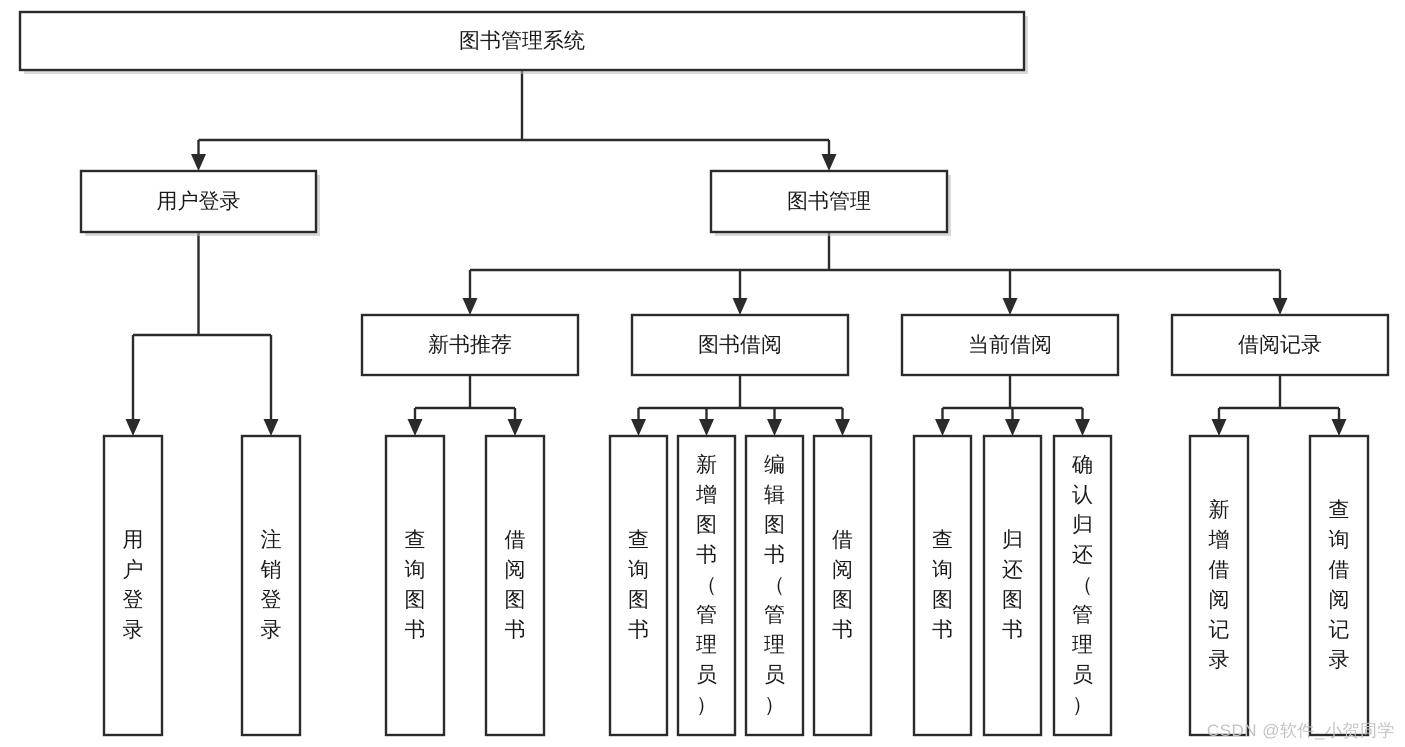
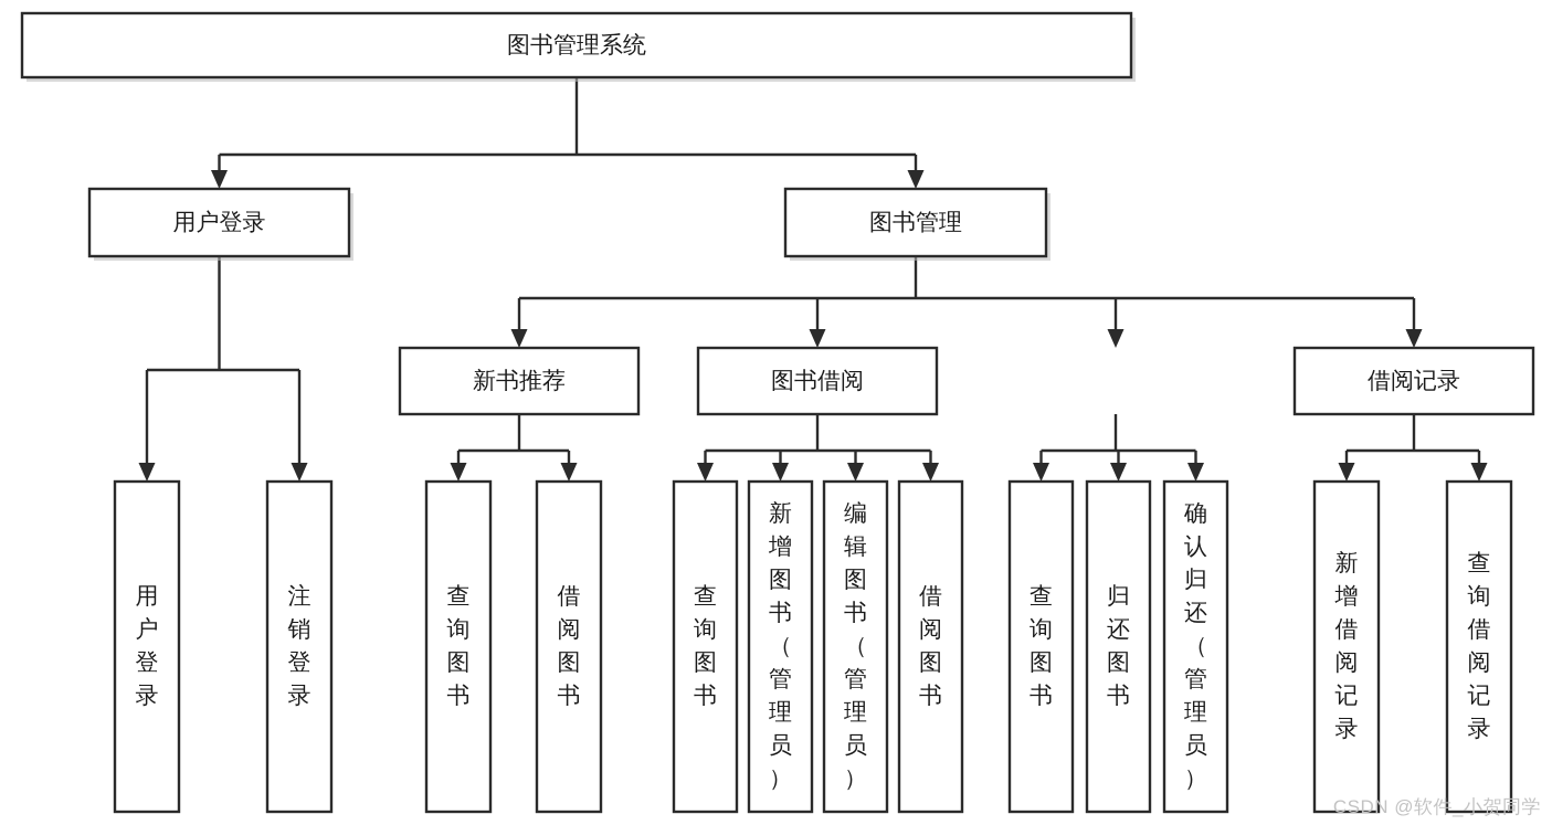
  图书管理系统
  用户登录
  图书管理
  新书推荐
  图书借阅
- 当前借阅
  借阅记录
  用户登录
  注销登录
  查询图书
  借阅图书
  查询图书
  新增图书（管理员）
  编辑图书（管理员）
  借阅图书
  查询图书
  归还图书
  确认归还（管理员）
  新增借阅记录
  查询借阅记录
  CSDN @软件_小贺同学
